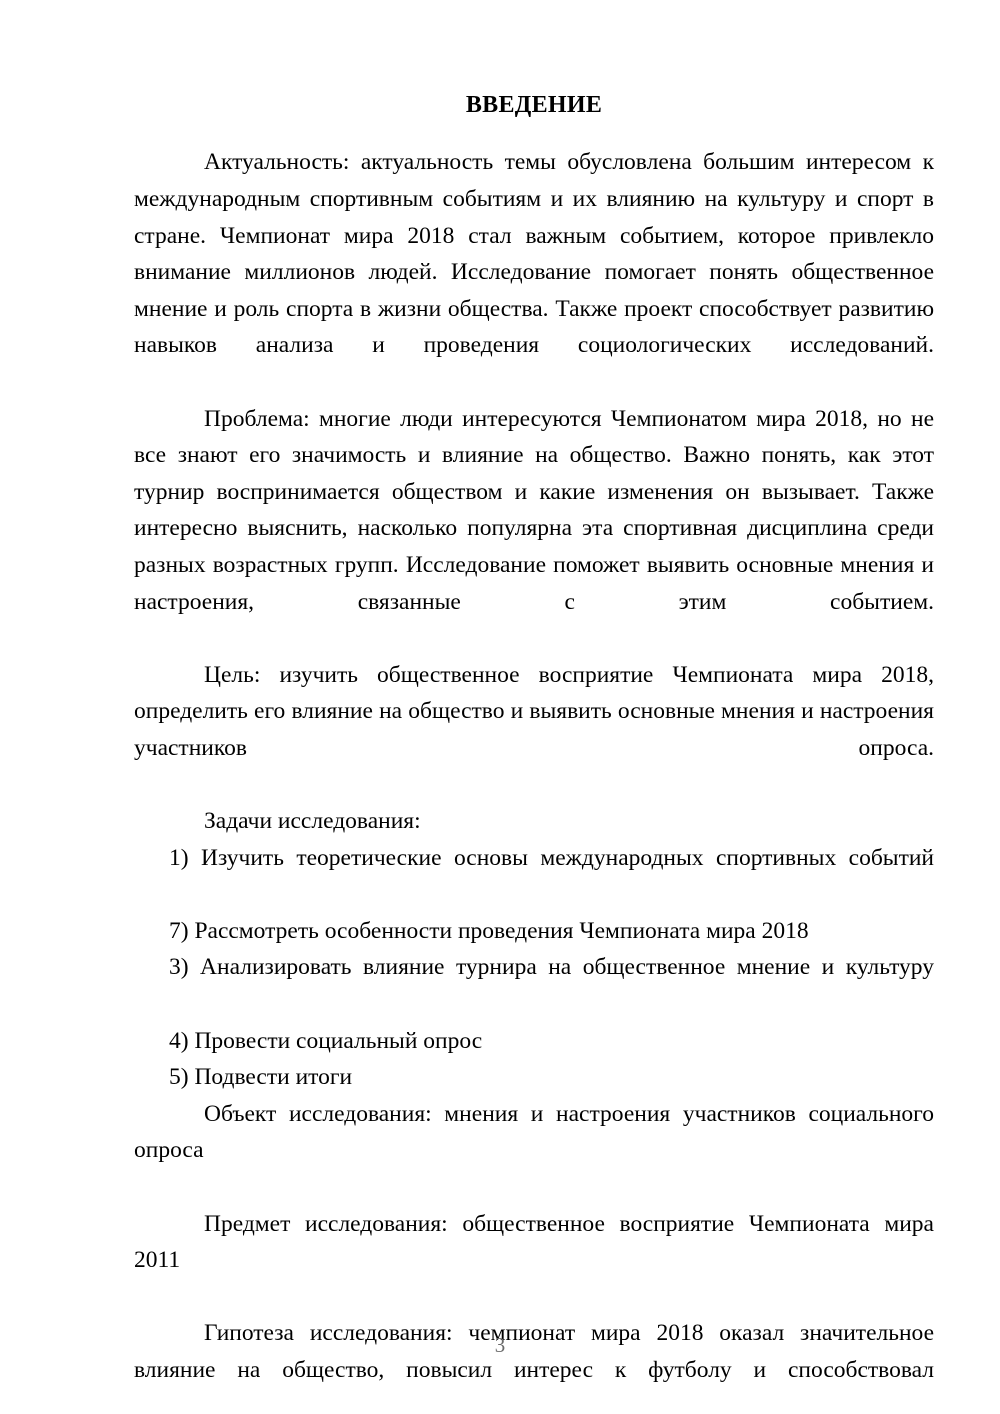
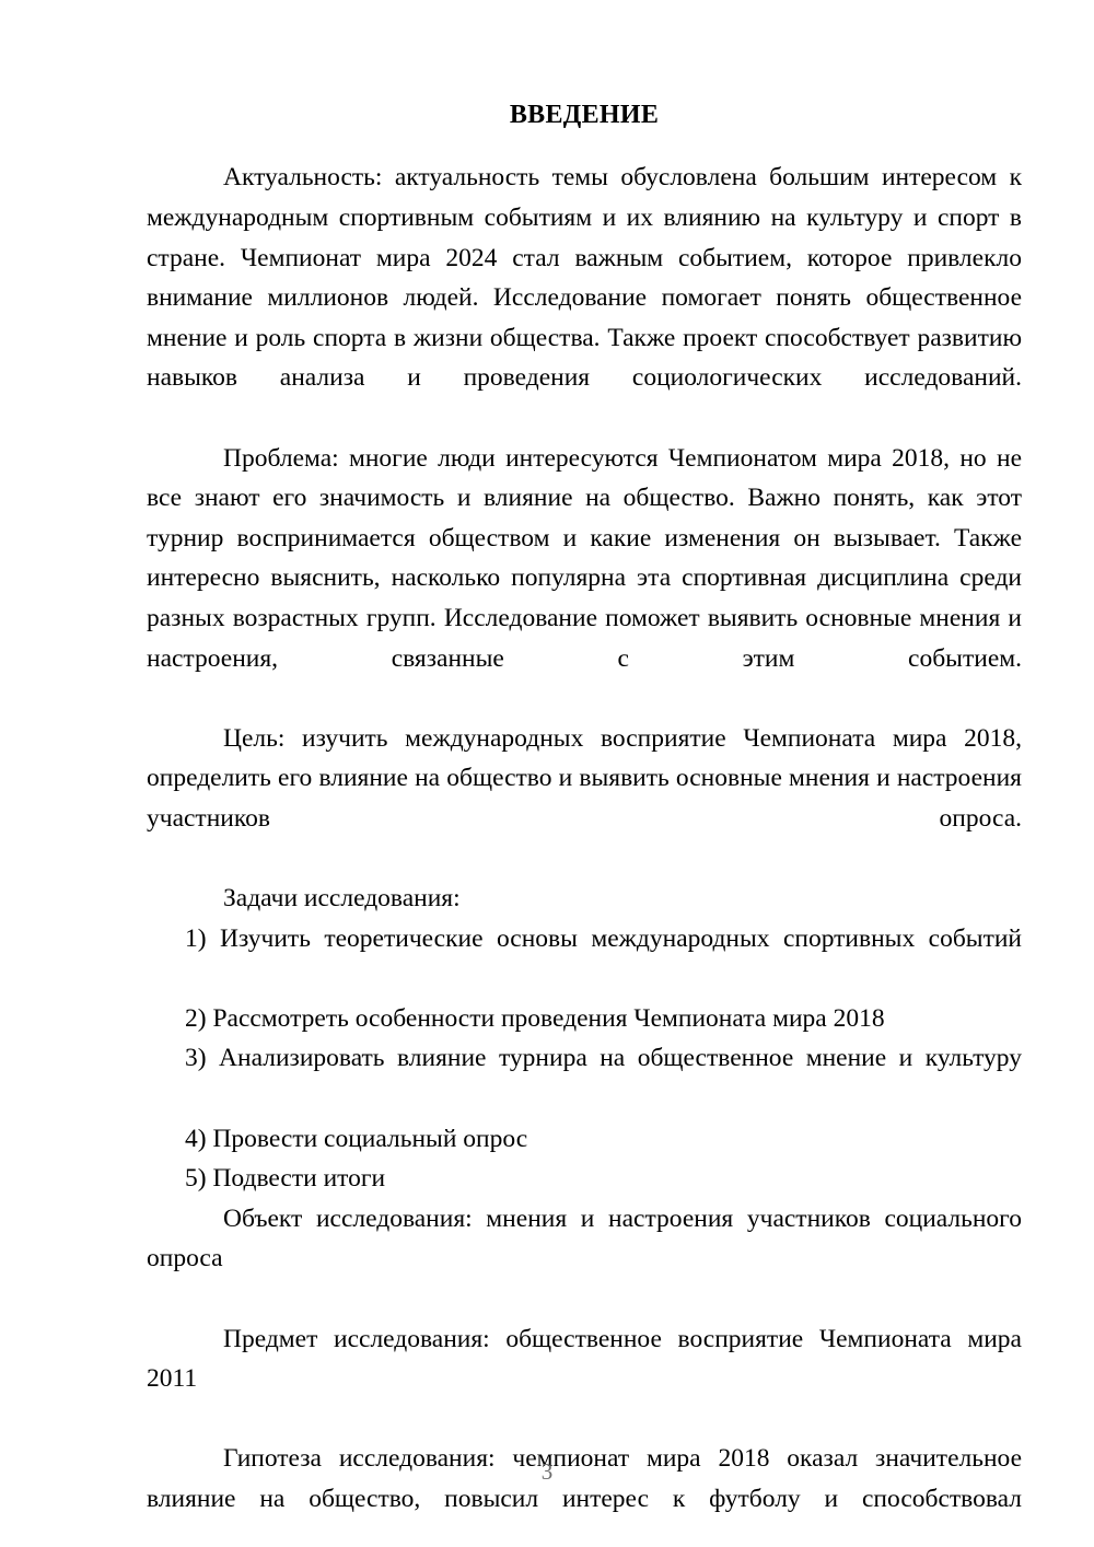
  ВВЕДЕНИЕ
- Актуальность: актуальность темы обусловлена большим интересом к международным спортивным событиям и их влиянию на культуру и спорт в стране. Чемпионат мира 2018 стал важным событием, которое привлекло внимание миллионов людей. Исследование помогает понять общественное мнение и роль спорта в жизни общества. Также проект способствует развитию навыков анализа и проведения социологических исследований.
+ Актуальность: актуальность темы обусловлена большим интересом к международным спортивным событиям и их влиянию на культуру и спорт в стране. Чемпионат мира 2024 стал важным событием, которое привлекло внимание миллионов людей. Исследование помогает понять общественное мнение и роль спорта в жизни общества. Также проект способствует развитию навыков анализа и проведения социологических исследований.
  Проблема: многие люди интересуются Чемпионатом мира 2018, но не все знают его значимость и влияние на общество. Важно понять, как этот турнир воспринимается обществом и какие изменения он вызывает. Также интересно выяснить, насколько популярна эта спортивная дисциплина среди разных возрастных групп. Исследование поможет выявить основные мнения и настроения, связанные с этим событием.
- Цель: изучить общественное восприятие Чемпионата мира 2018, определить его влияние на общество и выявить основные мнения и настроения участников опроса.
+ Цель: изучить международных восприятие Чемпионата мира 2018, определить его влияние на общество и выявить основные мнения и настроения участников опроса.
  Задачи исследования:
  1) Изучить теоретические основы международных спортивных событий
- 7) Рассмотреть особенности проведения Чемпионата мира 2018
+ 2) Рассмотреть особенности проведения Чемпионата мира 2018
  3) Анализировать влияние турнира на общественное мнение и культуру
  4) Провести социальный опрос
  5) Подвести итоги
  Объект исследования: мнения и настроения участников социального опроса
  Предмет исследования: общественное восприятие Чемпионата мира 2011
  Гипотеза исследования: чемпионат мира 2018 оказал значительное влияние на общество, повысил интерес к футболу и способствовал
  3
